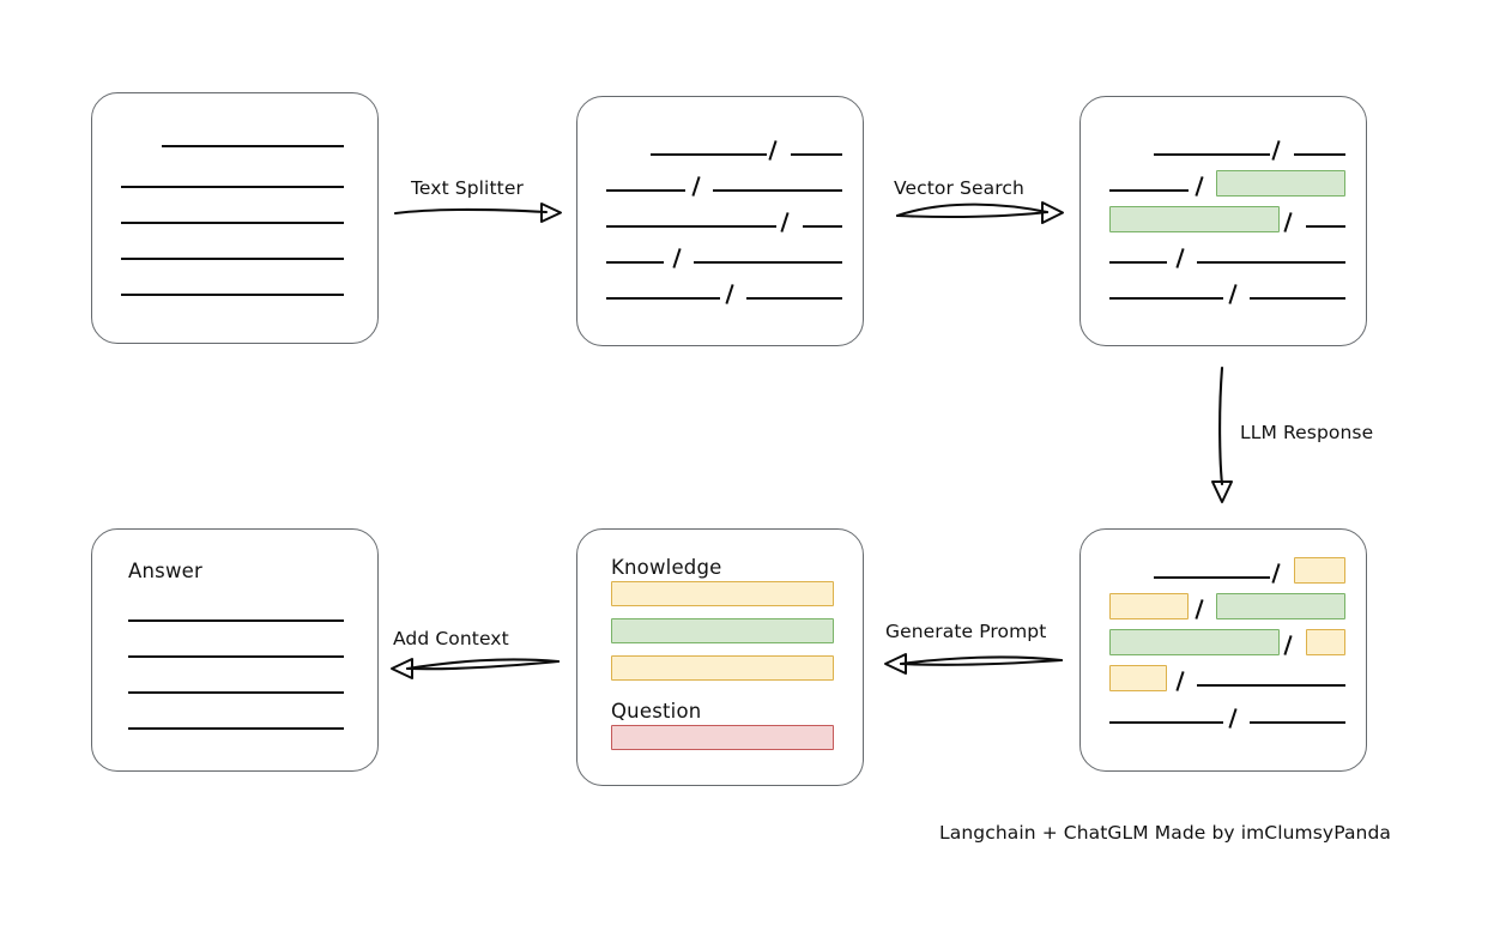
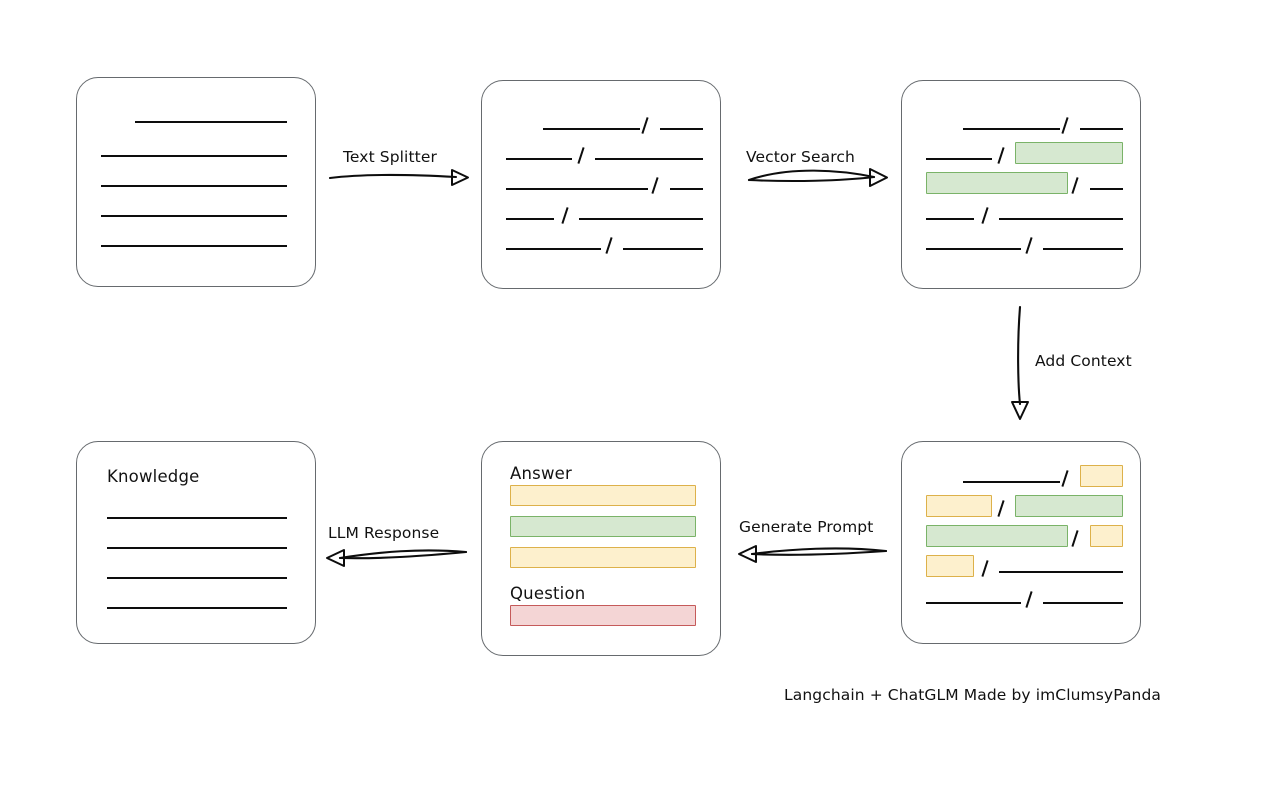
- Knowledge
+ Answer
  Question
- Answer
+ Knowledge
  Text Splitter
  Vector Search
- LLM Response
+ Add Context
  Generate Prompt
- Add Context
+ LLM Response
  Langchain + ChatGLM Made by imClumsyPanda
